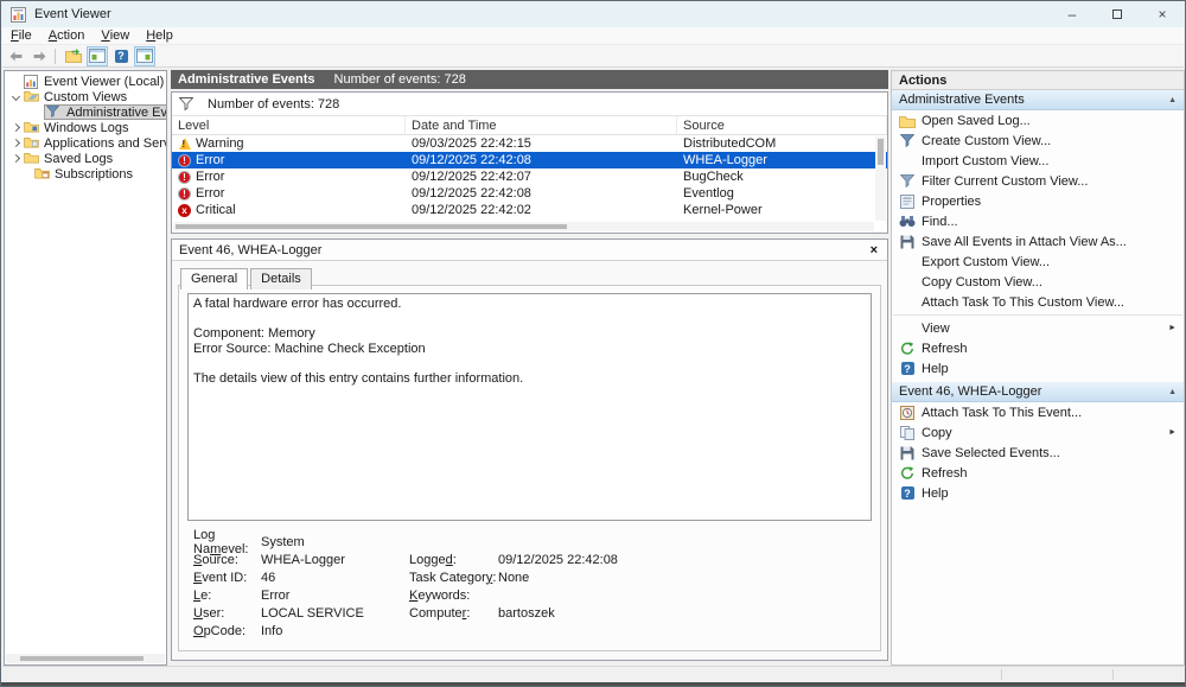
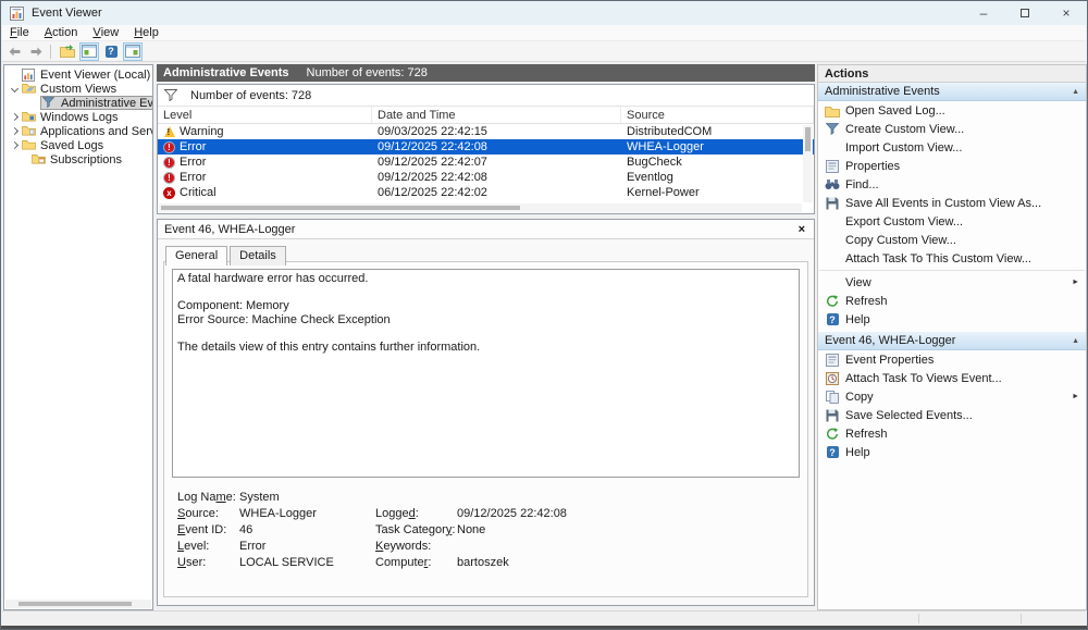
  Event Viewer
  –
  ×
  F
  ile
  A
  ction
  V
  iew
  H
  elp
  Event Viewer (Local)
  Custom Views
  Administrative Ev
  Windows Logs
  Applications and Ser
  Saved Logs
  Subscriptions
  Administrative Events
  Number of events: 728
  Number of events: 728
  Level
  Date and Time
  Source
  Warning
  09/03/2025 22:42:15
  DistributedCOM
  !
  Error
  09/12/2025 22:42:08
  WHEA-Logger
  !
  Error
  09/12/2025 22:42:07
  BugCheck
  !
  Error
  09/12/2025 22:42:08
  Eventlog
  x
  Critical
- 09/12/2025 22:42:02
+ 06/12/2025 22:42:02
  Kernel-Power
  Event 46, WHEA-Logger
  ×
  General
  Details
  A fatal hardware error has occurred.
  Component: Memory
  Error Source: Machine Check Exception
  The details view of this entry contains further information.
- Log Namevel:
+ Log Name:
  System
  Source:
  WHEA-Logger
  Logged:
  09/12/2025 22:42:08
  Event ID:
  46
  Task Category:
  None
- Le:
+ Level:
  Error
  Keywords:
  User:
  LOCAL SERVICE
  Computer:
  bartoszek
- OpCode:
- Info
  Actions
  Administrative Events
  Open Saved Log...
  Create Custom View...
  Import Custom View...
- Filter Current Custom View...
  Properties
  Find...
- Save All Events in Attach View As...
+ Save All Events in Custom View As...
  Export Custom View...
  Copy Custom View...
  Attach Task To This Custom View...
  View
  Refresh
  Help
  Event 46, WHEA-Logger
+ Event Properties
- Attach Task To This Event...
+ Attach Task To Views Event...
  Copy
  Save Selected Events...
  Refresh
  Help
